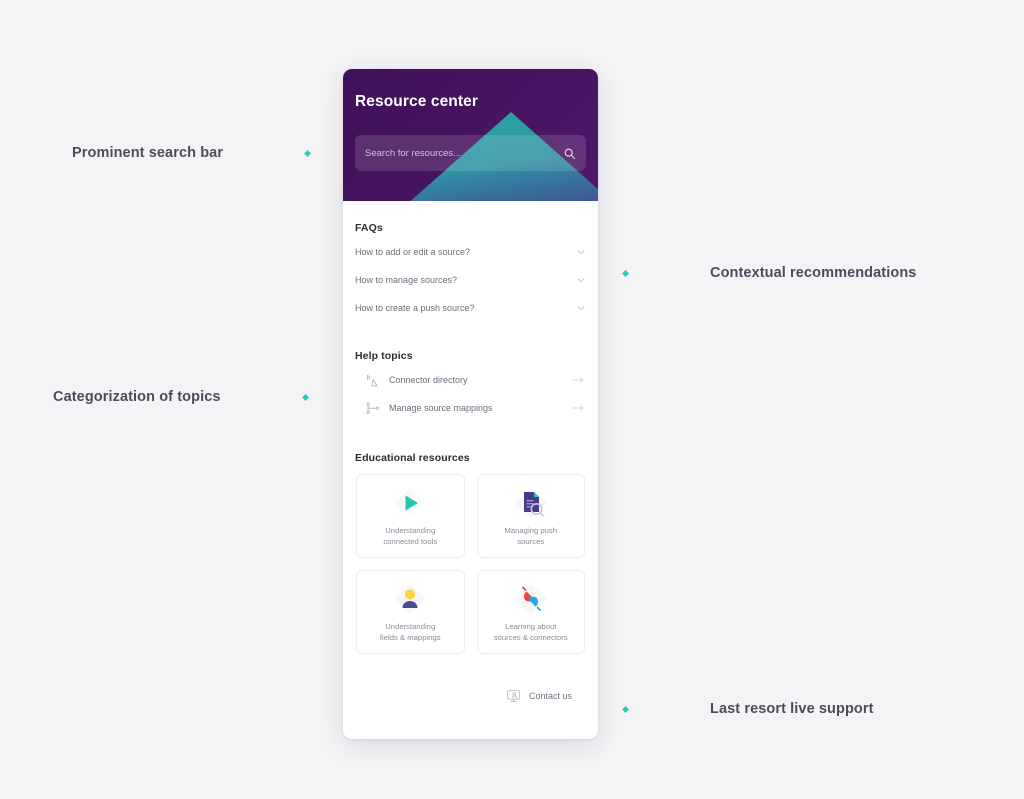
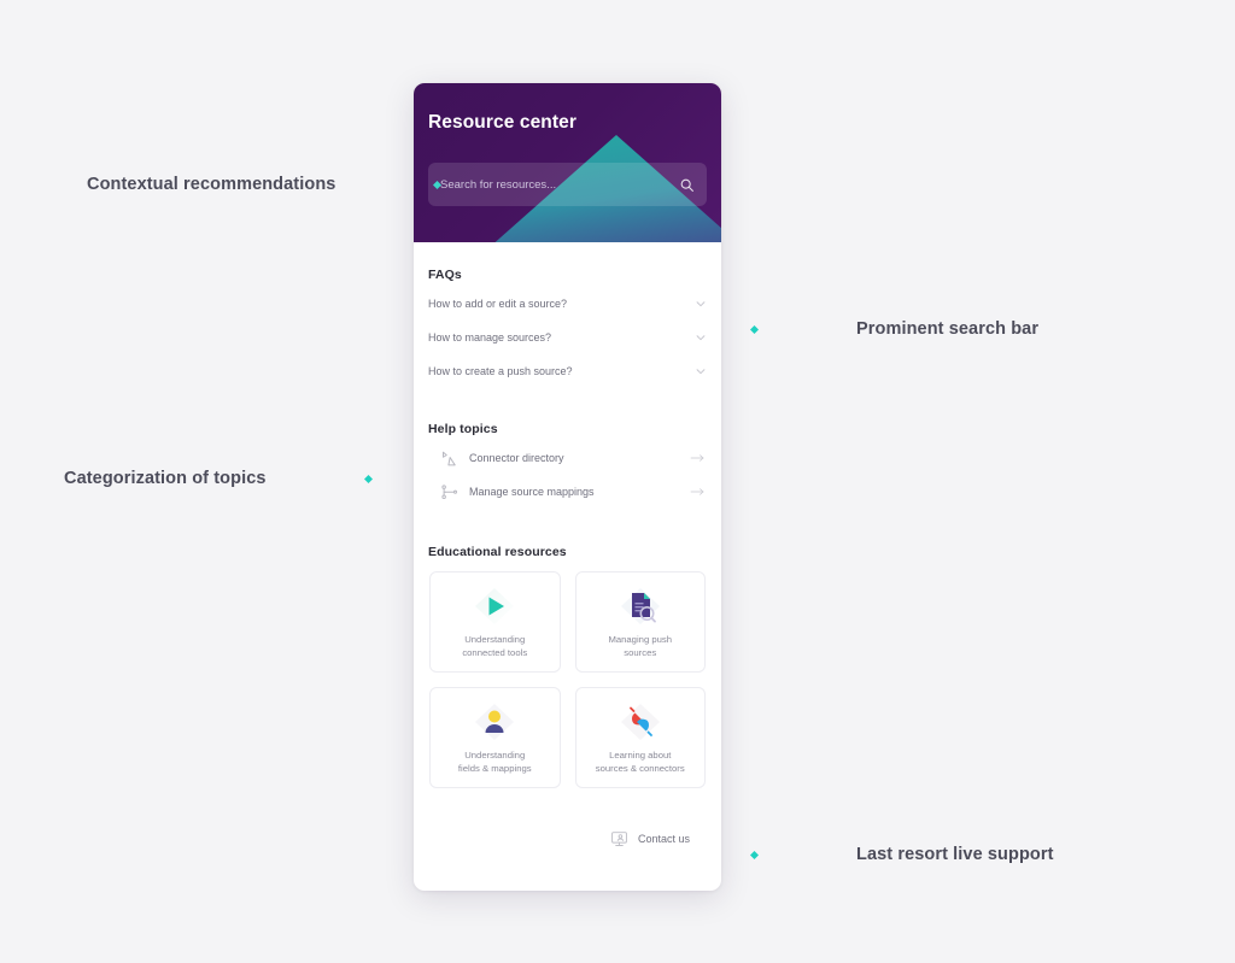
  Resource center
  Search for resources...
  FAQs
  How to add or edit a source?
  How to manage sources?
  How to create a push source?
  Help topics
  Connector directory
  Manage source mappings
  Educational resources
  Understanding
  connected tools
  Managing push
  sources
  Understanding
  fields & mappings
  Learning about
  sources & connectors
  Contact us
- Prominent search bar
+ Contextual recommendations
  Categorization of topics
- Contextual recommendations
+ Prominent search bar
  Last resort live support
